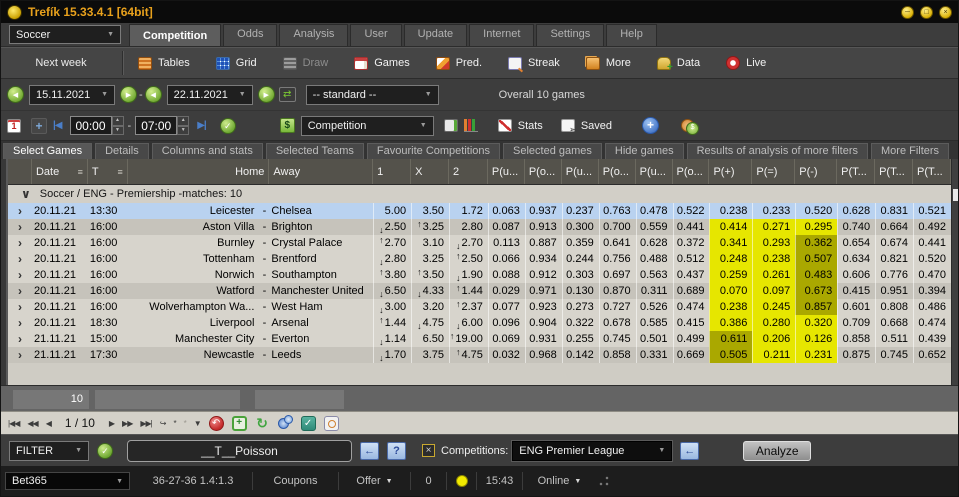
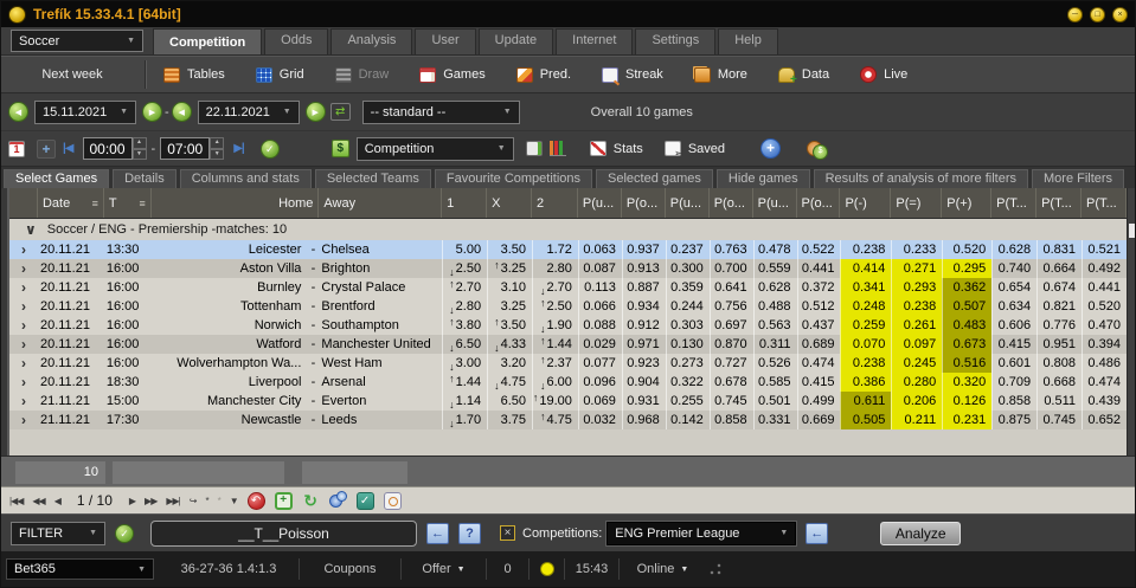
  Trefík 15.33.4.1 [64bit]
  Soccer
  Competition
  Odds
  Analysis
  User
  Update
  Internet
  Settings
  Help
  Next week
  Tables
  Grid
  Draw
  Games
  Pred.
  Streak
  More
  Data
  Live
  15.11.2021
  -
  22.11.2021
  ⇄
  -- standard --
  Overall 10 games
  1
  +
  |◀
  00:00
  -
  07:00
  ▶|
  ✓
  $
  Competition
  Stats
  Saved
  +
  Select Games
  Details
  Columns and stats
  Selected Teams
  Favourite Competitions
  Selected games
  Hide games
  Results of analysis of more filters
  More Filters
  Date
  ≡
  T
  ≡
  Home
  Away
  1
  X
  2
  P(u...
  P(o...
  P(u...
  P(o...
  P(u...
  P(o...
- P(+)
+ P(-)
  P(=)
- P(-)
+ P(+)
  P(T...
  P(T...
  P(T...
  ∨
  Soccer / ENG - Premiership -matches: 10
  ›
  20.11.21
  13:30
  Leicester
  -
  Chelsea
  5.00
  3.50
  1.72
  0.063
  0.937
  0.237
  0.763
  0.478
  0.522
  0.238
  0.233
  0.520
  0.628
  0.831
  0.521
  ›
  20.11.21
  16:00
  Aston Villa
  -
  Brighton
  ↓
  2.50
  ↑
  3.25
  2.80
  0.087
  0.913
  0.300
  0.700
  0.559
  0.441
  0.414
  0.271
  0.295
  0.740
  0.664
  0.492
  ›
  20.11.21
  16:00
  Burnley
  -
  Crystal Palace
  ↑
  2.70
  3.10
  ↓
  2.70
  0.113
  0.887
  0.359
  0.641
  0.628
  0.372
  0.341
  0.293
  0.362
  0.654
  0.674
  0.441
  ›
  20.11.21
  16:00
  Tottenham
  -
  Brentford
  ↓
  2.80
  3.25
  ↑
  2.50
  0.066
  0.934
  0.244
  0.756
  0.488
  0.512
  0.248
  0.238
  0.507
  0.634
  0.821
  0.520
  ›
  20.11.21
  16:00
  Norwich
  -
  Southampton
  ↑
  3.80
  ↑
  3.50
  ↓
  1.90
  0.088
  0.912
  0.303
  0.697
  0.563
  0.437
  0.259
  0.261
  0.483
  0.606
  0.776
  0.470
  ›
  20.11.21
  16:00
  Watford
  -
  Manchester United
  ↓
  6.50
  ↓
  4.33
  ↑
  1.44
  0.029
  0.971
  0.130
  0.870
  0.311
  0.689
  0.070
  0.097
  0.673
  0.415
  0.951
  0.394
  ›
  20.11.21
  16:00
  Wolverhampton Wa...
  -
  West Ham
  ↓
  3.00
  3.20
  ↑
  2.37
  0.077
  0.923
  0.273
  0.727
  0.526
  0.474
  0.238
  0.245
- 0.857
+ 0.516
  0.601
  0.808
  0.486
  ›
  20.11.21
  18:30
  Liverpool
  -
  Arsenal
  ↑
  1.44
  ↓
  4.75
  ↓
  6.00
  0.096
  0.904
  0.322
  0.678
  0.585
  0.415
  0.386
  0.280
  0.320
  0.709
  0.668
  0.474
  ›
  21.11.21
  15:00
  Manchester City
  -
  Everton
  ↓
  1.14
  6.50
  ↑
  19.00
  0.069
  0.931
  0.255
  0.745
  0.501
  0.499
  0.611
  0.206
  0.126
  0.858
  0.511
  0.439
  ›
  21.11.21
  17:30
  Newcastle
  -
  Leeds
  ↓
  1.70
  3.75
  ↑
  4.75
  0.032
  0.968
  0.142
  0.858
  0.331
  0.669
  0.505
  0.211
  0.231
  0.875
  0.745
  0.652
  10
  |◀◀
  ◀◀
  ◀
  1 / 10
  ▶
  ▶▶
  ▶▶|
  ↪
  *
  *
  ▼
  ↶
  +
  ↻
  ✓
  FILTER
  ✓
  __T__Poisson
  ←
  ?
  ×
  Competitions:
  ENG Premier League
  ←
  Analyze
  Bet365
  36-27-36 1.4:1.3
  Coupons
  Offer
  0
  15:43
  Online
